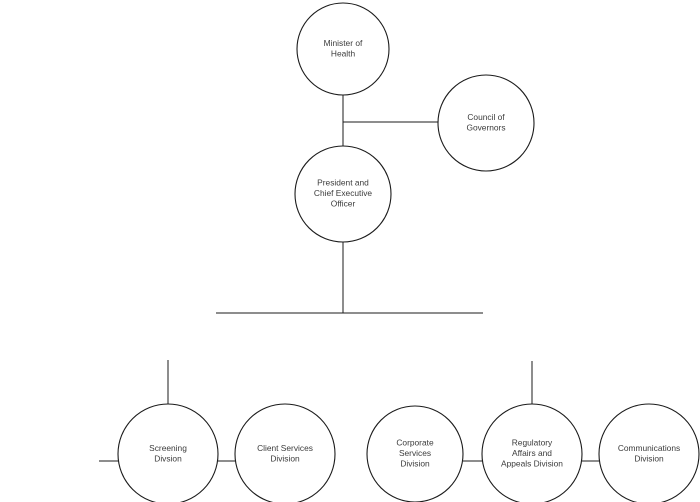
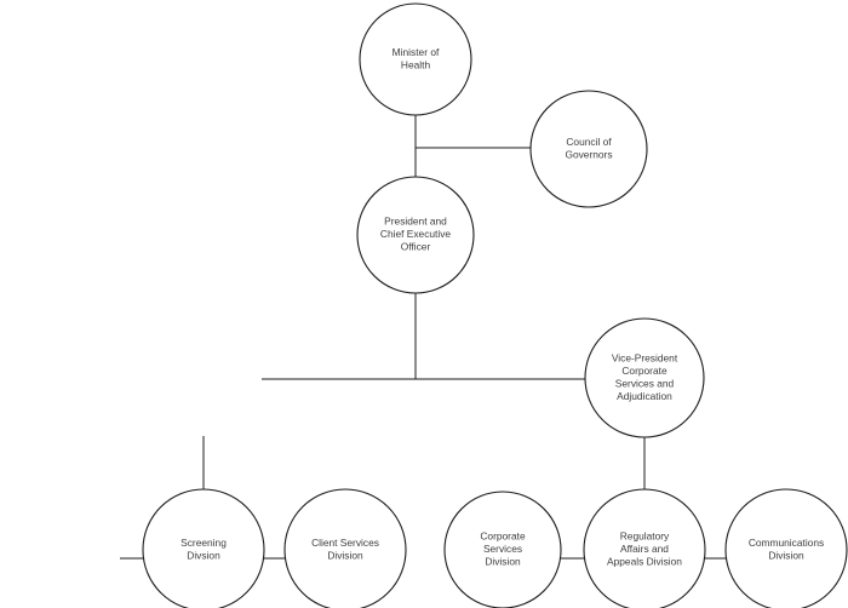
  Minister of Health
  Council of Governors
  President and Chief Executive Officer
+ Vice-President Corporate Services and Adjudication
  Screening Divsion
  Client Services Division
  Corporate Services Division
  Regulatory Affairs and Appeals Division
  Communications Division
